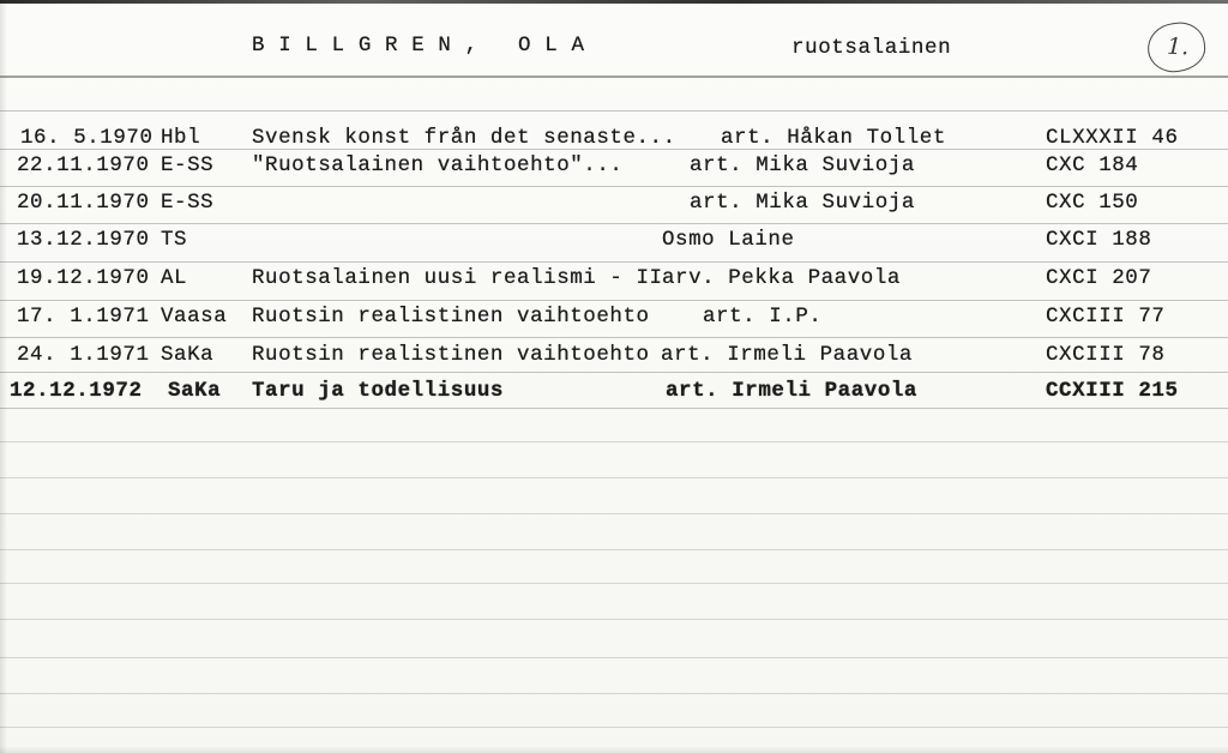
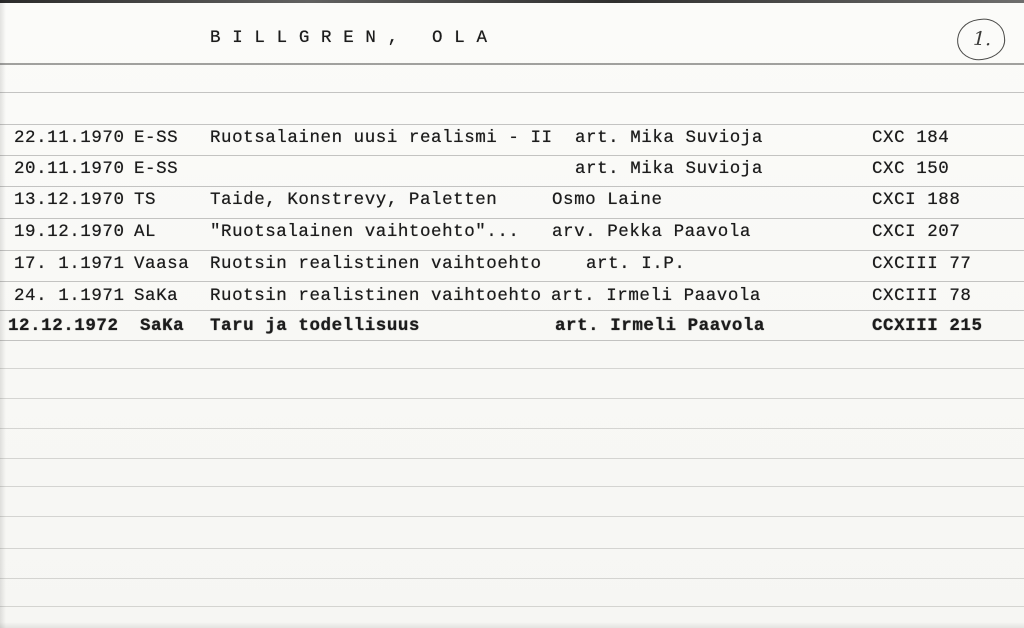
  B I L L G R E N , O L A
- ruotsalainen
- 16. 5.1970
- Hbl
- Svensk konst från det senaste...
- art. Håkan Tollet
- CLXXXII 46
  22.11.1970
  E-SS
- "Ruotsalainen vaihtoehto"...
+ Ruotsalainen uusi realismi - II
  art. Mika Suvioja
  CXC 184
  20.11.1970
  E-SS
  art. Mika Suvioja
  CXC 150
  13.12.1970
  TS
+ Taide, Konstrevy, Paletten
  Osmo Laine
  CXCI 188
  19.12.1970
  AL
- Ruotsalainen uusi realismi - II
+ "Ruotsalainen vaihtoehto"...
  arv. Pekka Paavola
  CXCI 207
  17. 1.1971
  Vaasa
  Ruotsin realistinen vaihtoehto
  art. I.P.
  CXCIII 77
  24. 1.1971
  SaKa
  Ruotsin realistinen vaihtoehto
  art. Irmeli Paavola
  CXCIII 78
  12.12.1972
  SaKa
  Taru ja todellisuus
  art. Irmeli Paavola
  CCXIII 215
